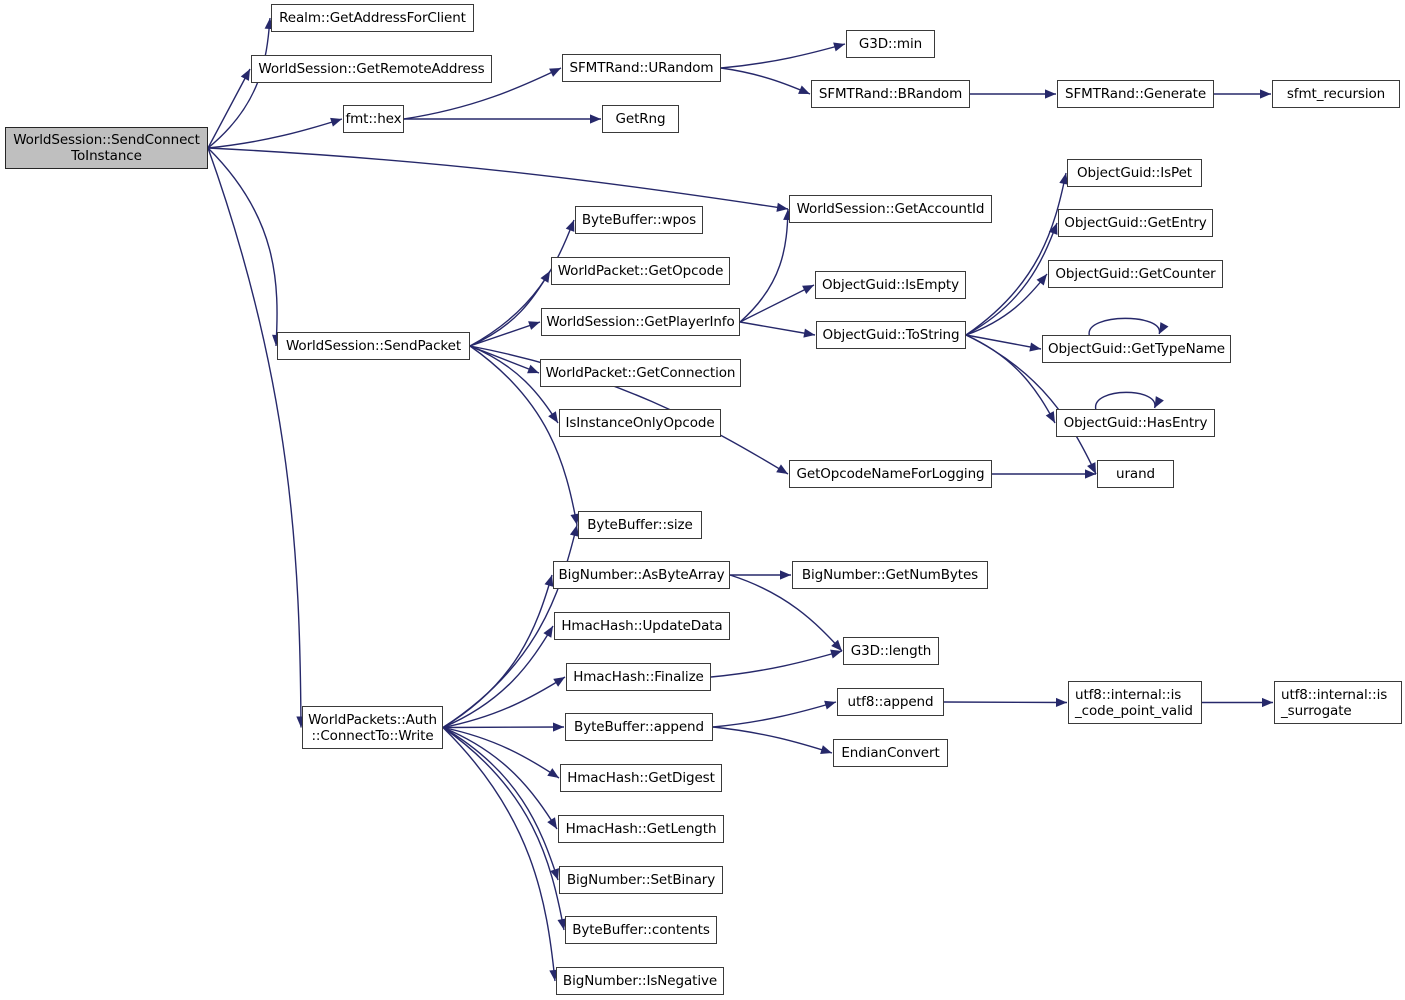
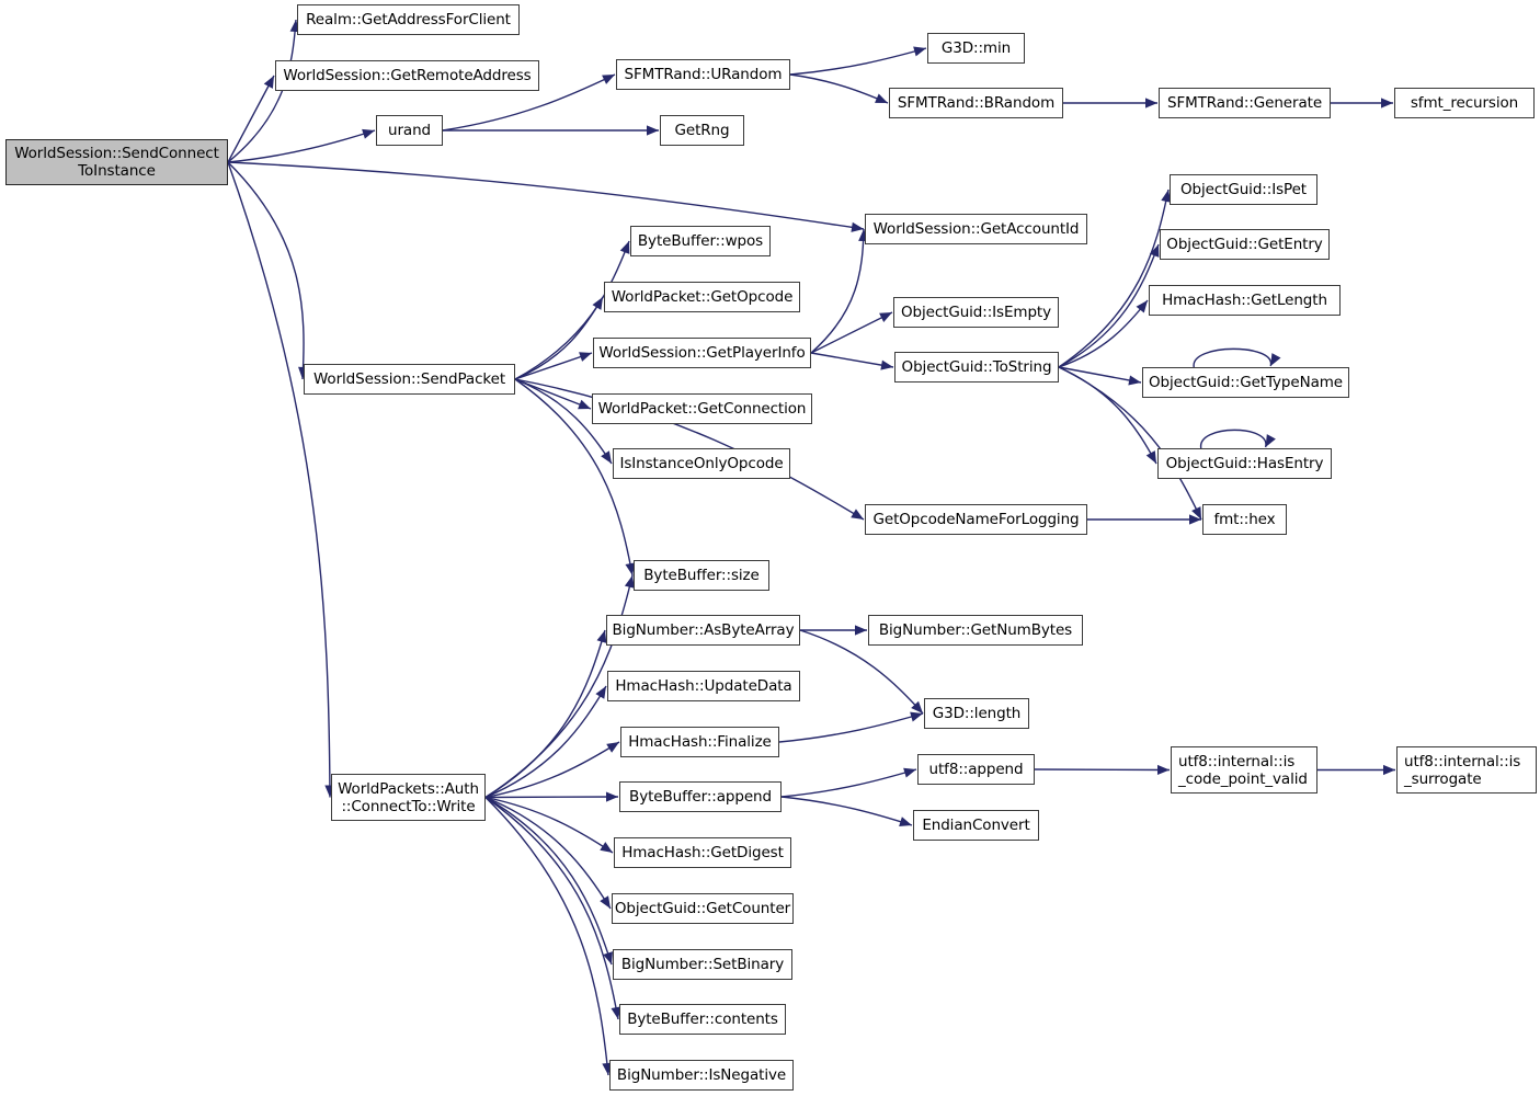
  WorldSession::SendConnect
  ToInstance
  Realm::GetAddressForClient
  WorldSession::GetRemoteAddress
- fmt::hex
+ urand
  SFMTRand::URandom
  GetRng
  G3D::min
  SFMTRand::BRandom
  SFMTRand::Generate
  sfmt_recursion
  WorldSession::GetAccountId
  ByteBuffer::wpos
  WorldPacket::GetOpcode
  WorldSession::SendPacket
  WorldSession::GetPlayerInfo
  WorldPacket::GetConnection
  IsInstanceOnlyOpcode
  ObjectGuid::IsEmpty
  ObjectGuid::ToString
  ObjectGuid::IsPet
  ObjectGuid::GetEntry
- ObjectGuid::GetCounter
+ HmacHash::GetLength
  ObjectGuid::GetTypeName
  ObjectGuid::HasEntry
  GetOpcodeNameForLogging
- urand
+ fmt::hex
  ByteBuffer::size
  BigNumber::AsByteArray
  BigNumber::GetNumBytes
  HmacHash::UpdateData
  HmacHash::Finalize
  G3D::length
  WorldPackets::Auth
  ::ConnectTo::Write
  ByteBuffer::append
  utf8::append
  utf8::internal::is
  _code_point_valid
  utf8::internal::is
  _surrogate
  EndianConvert
  HmacHash::GetDigest
- HmacHash::GetLength
+ ObjectGuid::GetCounter
  BigNumber::SetBinary
  ByteBuffer::contents
  BigNumber::IsNegative
